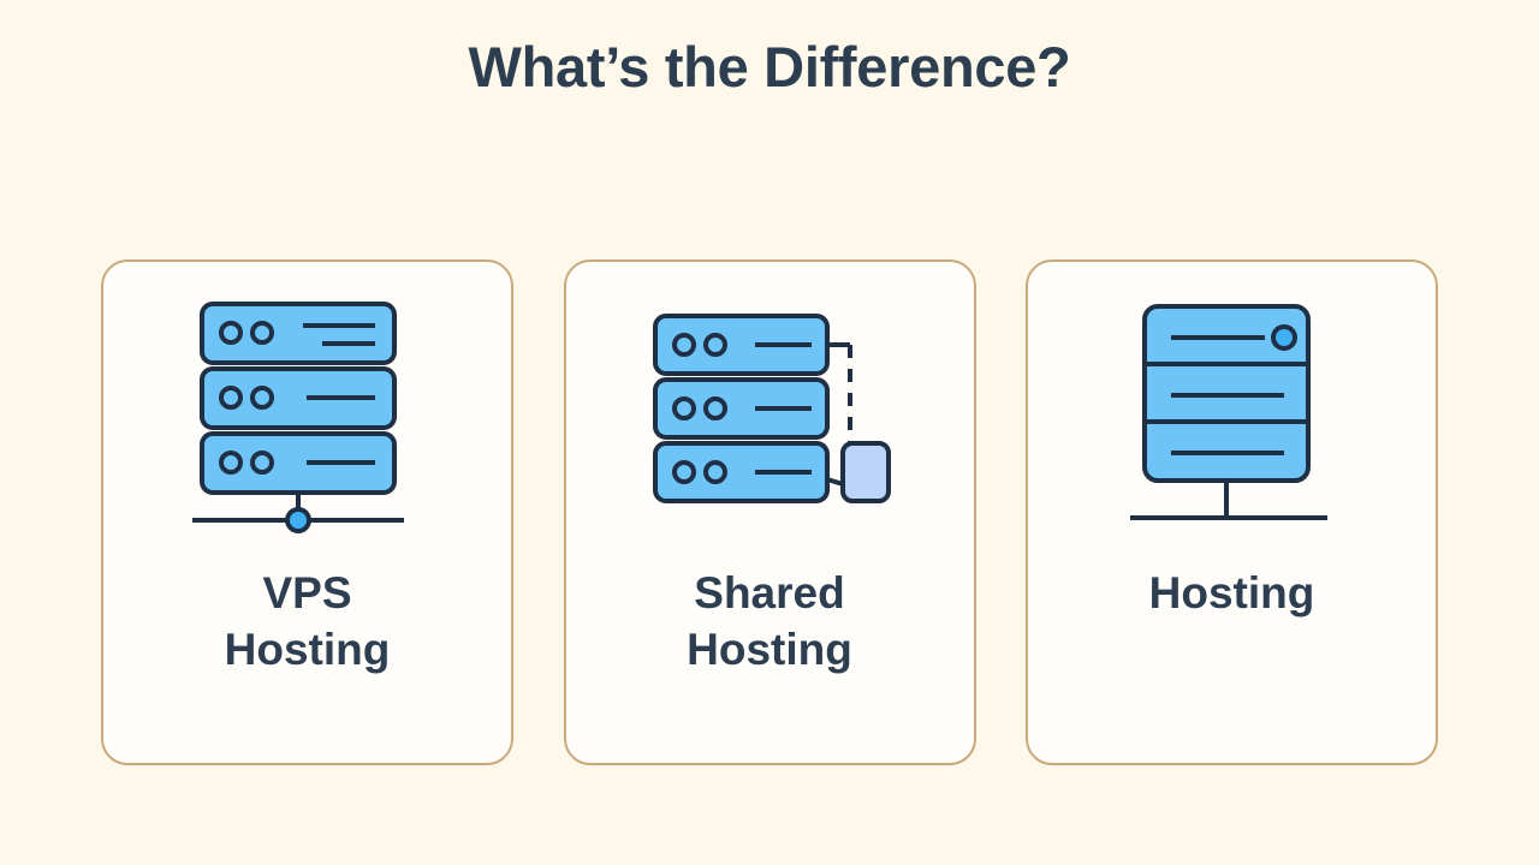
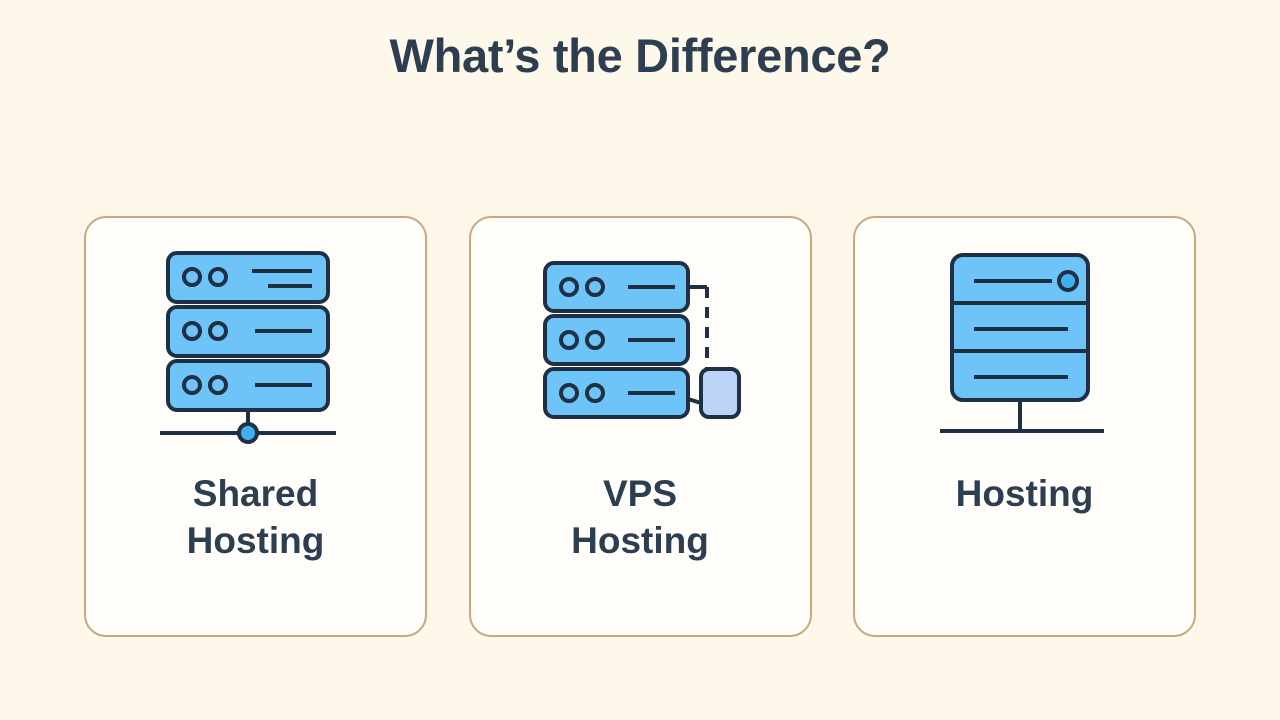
  What’s the Difference?
- VPS
+ Shared
  Hosting
- Shared
+ VPS
  Hosting
  Hosting
